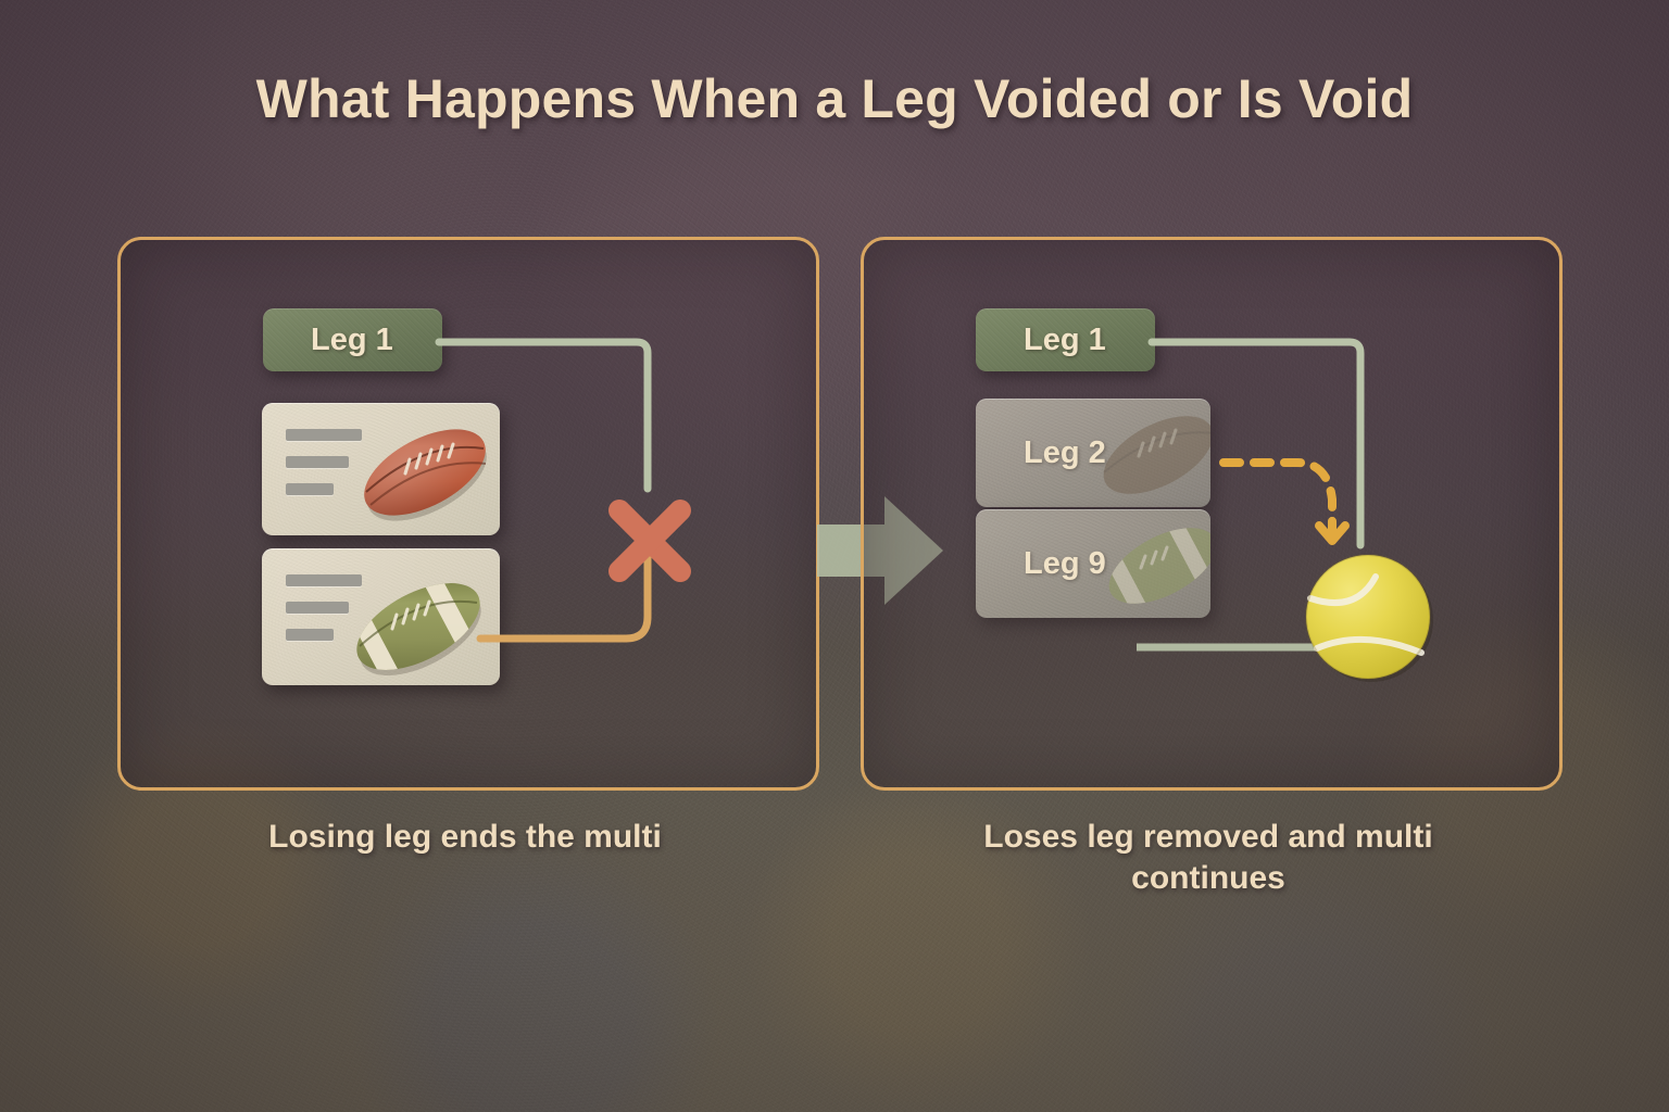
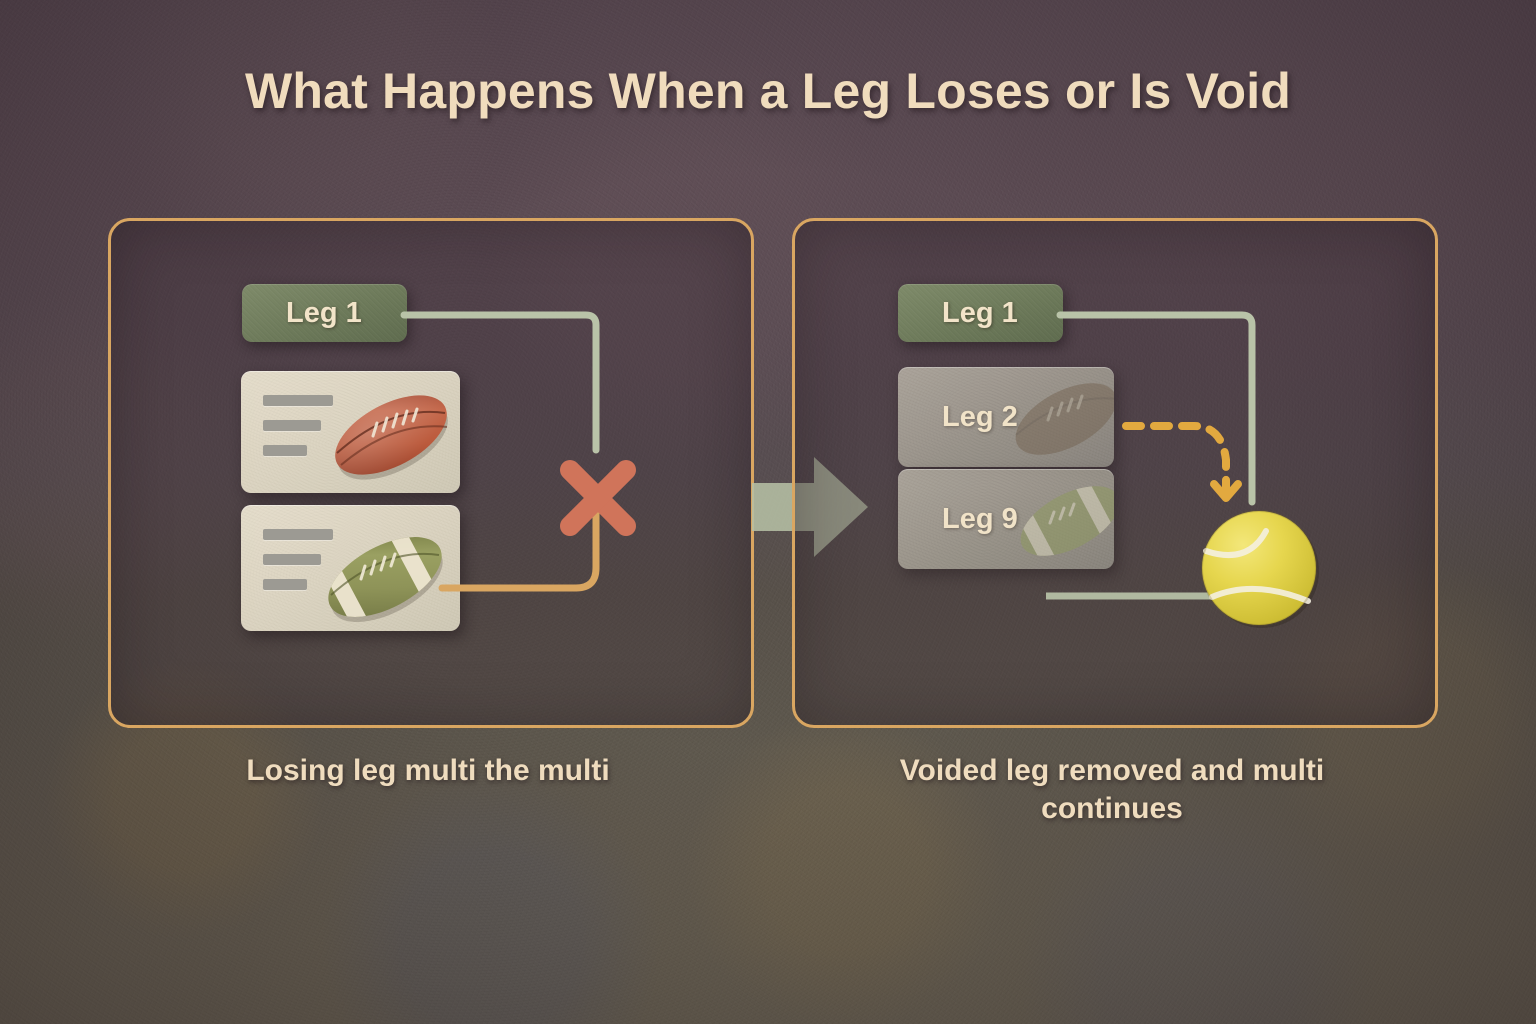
- What Happens When a Leg Voided or Is Void
+ What Happens When a Leg Loses or Is Void
  Leg 1
  Leg 1
  Leg 2
  Leg 9
- Losing leg ends the multi
+ Losing leg multi the multi
- Loses leg removed and multi continues
+ Voided leg removed and multi continues
